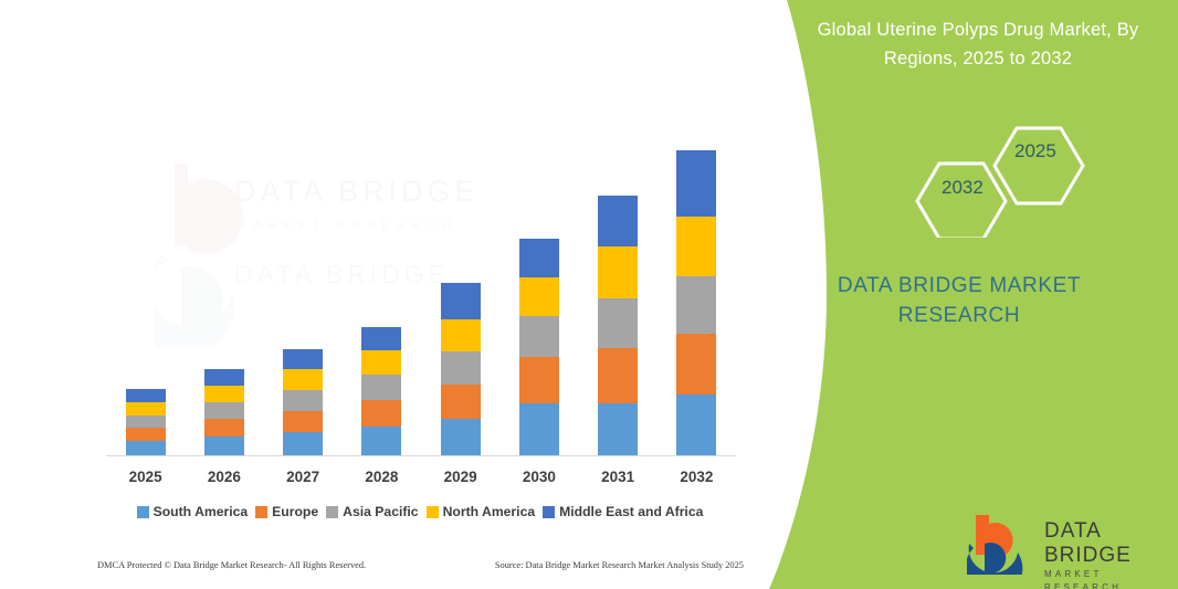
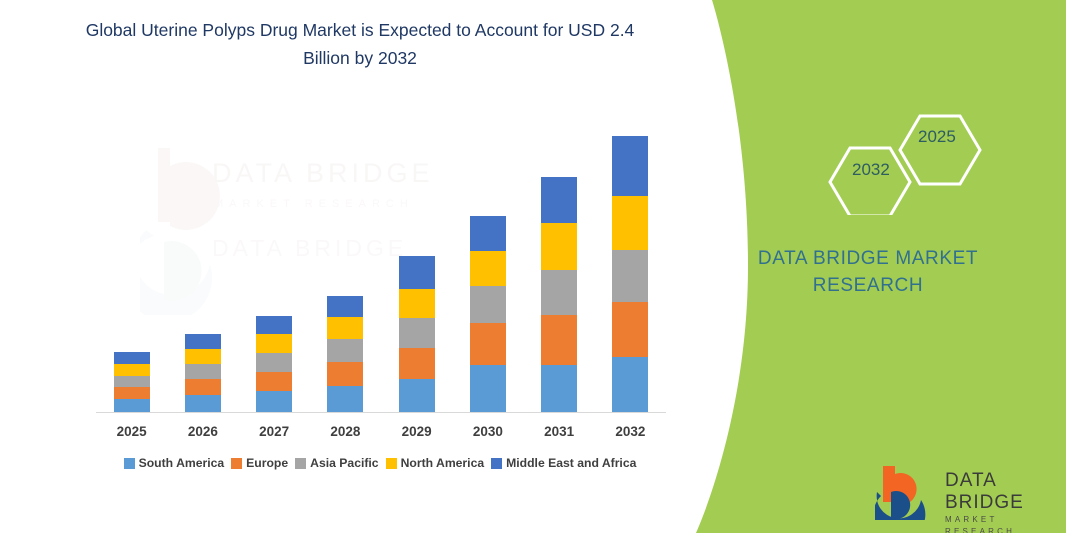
+ Global Uterine Polyps Drug Market is Expected to Account for USD 2.4 Billion by 2032
  DATA BRIDGE
  2025
  2026
  2027
  2028
  2029
  2030
  2031
  2032
  South America
  Europe
  Asia Pacific
  North America
  Middle East and Africa
- DMCA Protected © Data Bridge Market Research- All Rights Reserved.
- Source: Data Bridge Market Research Market Analysis Study 2025
- Global Uterine Polyps Drug Market, By Regions, 2025 to 2032
  2032
  2025
  DATA BRIDGE MARKET RESEARCH
  DATA BRIDGE
  MARKET RESEARCH
